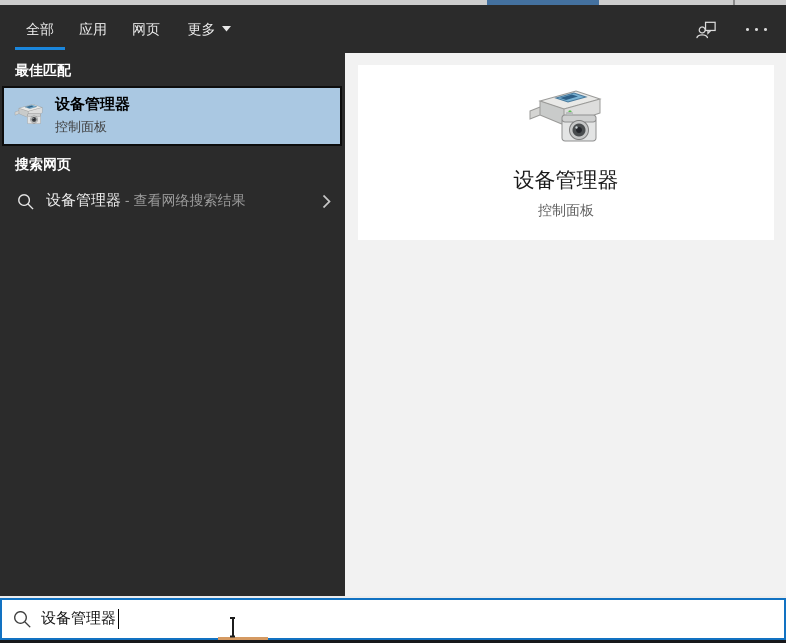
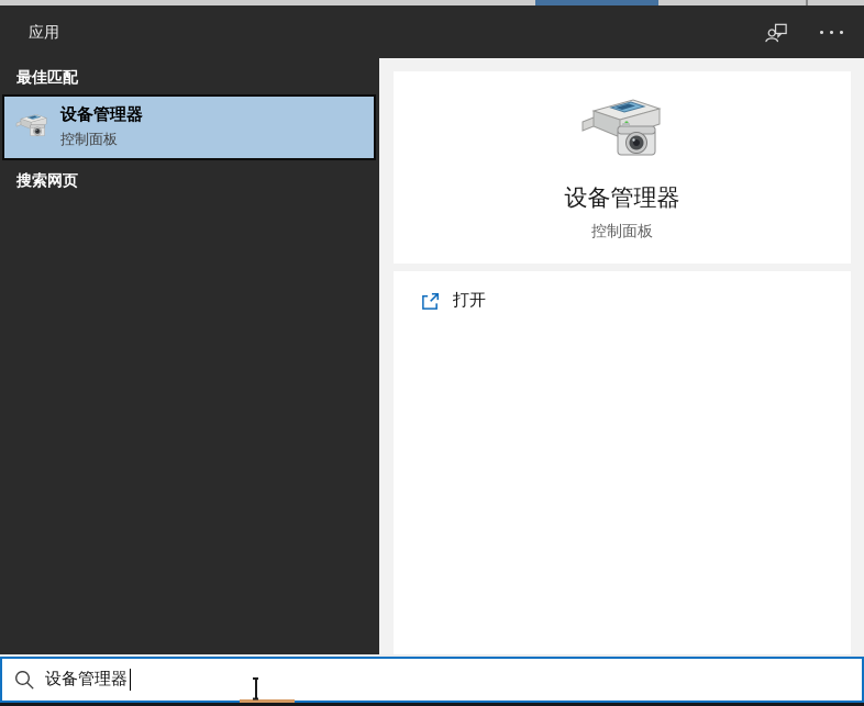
- 全部
  应用
- 网页
- 更多
  最佳匹配
  设备管理器
  控制面板
  搜索网页
- 设备管理器 - 查看网络搜索结果
  设备管理器
  控制面板
+ 打开
  设备管理器
